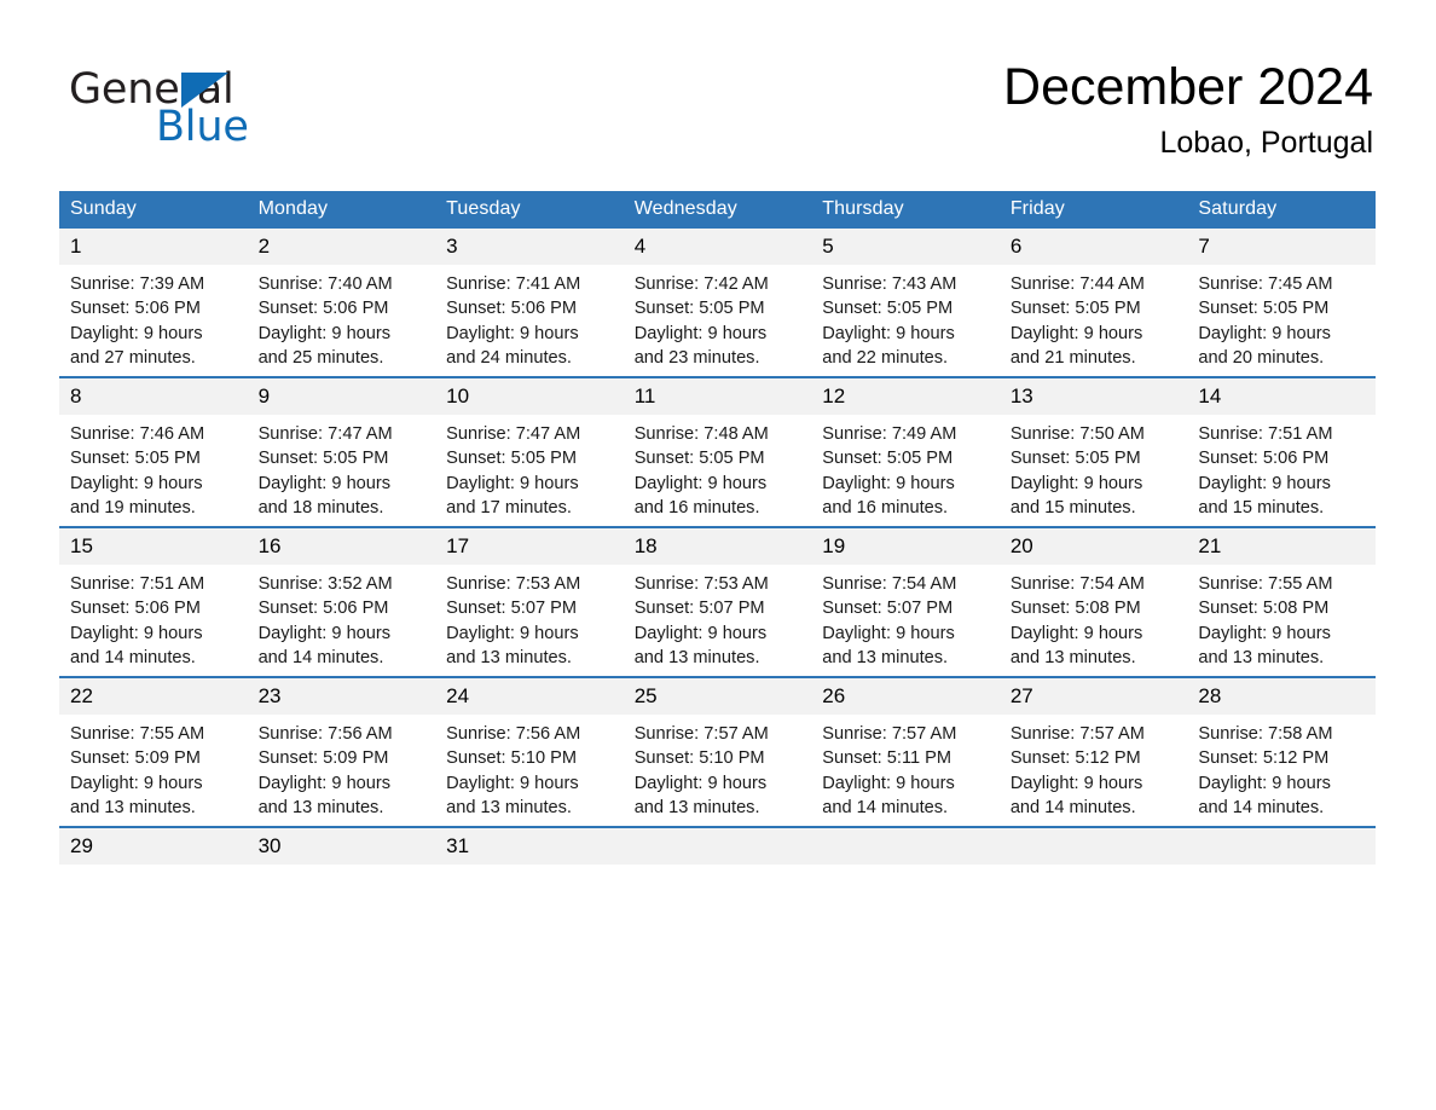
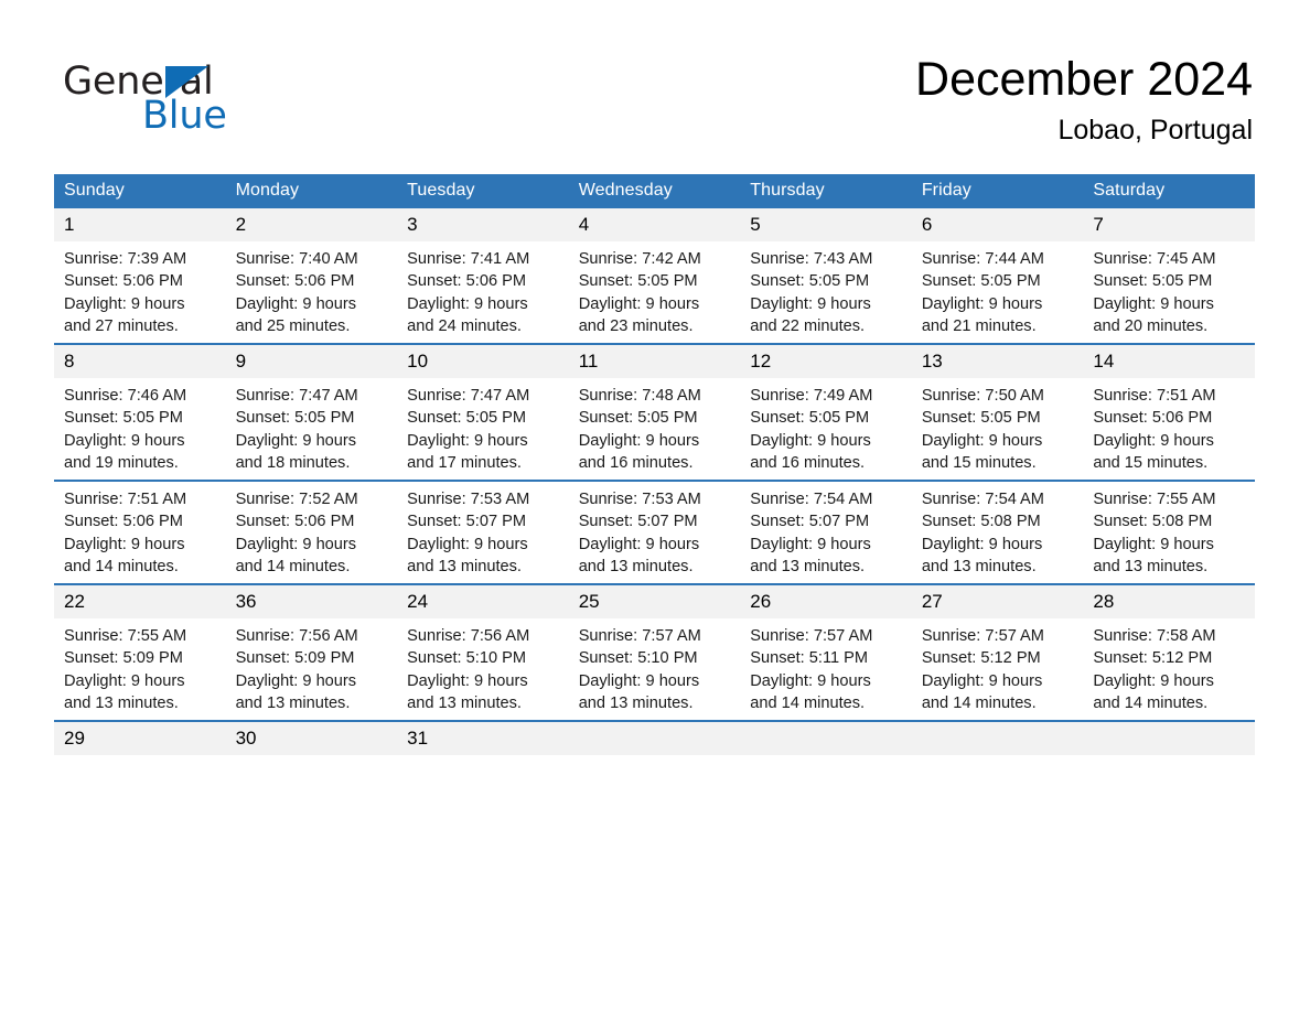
  General
  Blue
  December 2024
  Lobao, Portugal
  Sunday	Monday	Tuesday	Wednesday	Thursday	Friday	Saturday
  1	2	3	4	5	6	7
  Sunrise: 7:39 AM Sunset: 5:06 PM Daylight: 9 hours and 27 minutes.	Sunrise: 7:40 AM Sunset: 5:06 PM Daylight: 9 hours and 25 minutes.	Sunrise: 7:41 AM Sunset: 5:06 PM Daylight: 9 hours and 24 minutes.	Sunrise: 7:42 AM Sunset: 5:05 PM Daylight: 9 hours and 23 minutes.	Sunrise: 7:43 AM Sunset: 5:05 PM Daylight: 9 hours and 22 minutes.	Sunrise: 7:44 AM Sunset: 5:05 PM Daylight: 9 hours and 21 minutes.	Sunrise: 7:45 AM Sunset: 5:05 PM Daylight: 9 hours and 20 minutes.
  8	9	10	11	12	13	14
  Sunrise: 7:46 AM Sunset: 5:05 PM Daylight: 9 hours and 19 minutes.	Sunrise: 7:47 AM Sunset: 5:05 PM Daylight: 9 hours and 18 minutes.	Sunrise: 7:47 AM Sunset: 5:05 PM Daylight: 9 hours and 17 minutes.	Sunrise: 7:48 AM Sunset: 5:05 PM Daylight: 9 hours and 16 minutes.	Sunrise: 7:49 AM Sunset: 5:05 PM Daylight: 9 hours and 16 minutes.	Sunrise: 7:50 AM Sunset: 5:05 PM Daylight: 9 hours and 15 minutes.	Sunrise: 7:51 AM Sunset: 5:06 PM Daylight: 9 hours and 15 minutes.
- 15	16	17	18	19	20	21
- Sunrise: 7:51 AM Sunset: 5:06 PM Daylight: 9 hours and 14 minutes.	Sunrise: 3:52 AM Sunset: 5:06 PM Daylight: 9 hours and 14 minutes.	Sunrise: 7:53 AM Sunset: 5:07 PM Daylight: 9 hours and 13 minutes.	Sunrise: 7:53 AM Sunset: 5:07 PM Daylight: 9 hours and 13 minutes.	Sunrise: 7:54 AM Sunset: 5:07 PM Daylight: 9 hours and 13 minutes.	Sunrise: 7:54 AM Sunset: 5:08 PM Daylight: 9 hours and 13 minutes.	Sunrise: 7:55 AM Sunset: 5:08 PM Daylight: 9 hours and 13 minutes.
+ Sunrise: 7:51 AM Sunset: 5:06 PM Daylight: 9 hours and 14 minutes.	Sunrise: 7:52 AM Sunset: 5:06 PM Daylight: 9 hours and 14 minutes.	Sunrise: 7:53 AM Sunset: 5:07 PM Daylight: 9 hours and 13 minutes.	Sunrise: 7:53 AM Sunset: 5:07 PM Daylight: 9 hours and 13 minutes.	Sunrise: 7:54 AM Sunset: 5:07 PM Daylight: 9 hours and 13 minutes.	Sunrise: 7:54 AM Sunset: 5:08 PM Daylight: 9 hours and 13 minutes.	Sunrise: 7:55 AM Sunset: 5:08 PM Daylight: 9 hours and 13 minutes.
- 22	23	24	25	26	27	28
+ 22	36	24	25	26	27	28
  Sunrise: 7:55 AM Sunset: 5:09 PM Daylight: 9 hours and 13 minutes.	Sunrise: 7:56 AM Sunset: 5:09 PM Daylight: 9 hours and 13 minutes.	Sunrise: 7:56 AM Sunset: 5:10 PM Daylight: 9 hours and 13 minutes.	Sunrise: 7:57 AM Sunset: 5:10 PM Daylight: 9 hours and 13 minutes.	Sunrise: 7:57 AM Sunset: 5:11 PM Daylight: 9 hours and 14 minutes.	Sunrise: 7:57 AM Sunset: 5:12 PM Daylight: 9 hours and 14 minutes.	Sunrise: 7:58 AM Sunset: 5:12 PM Daylight: 9 hours and 14 minutes.
  29	30	31
